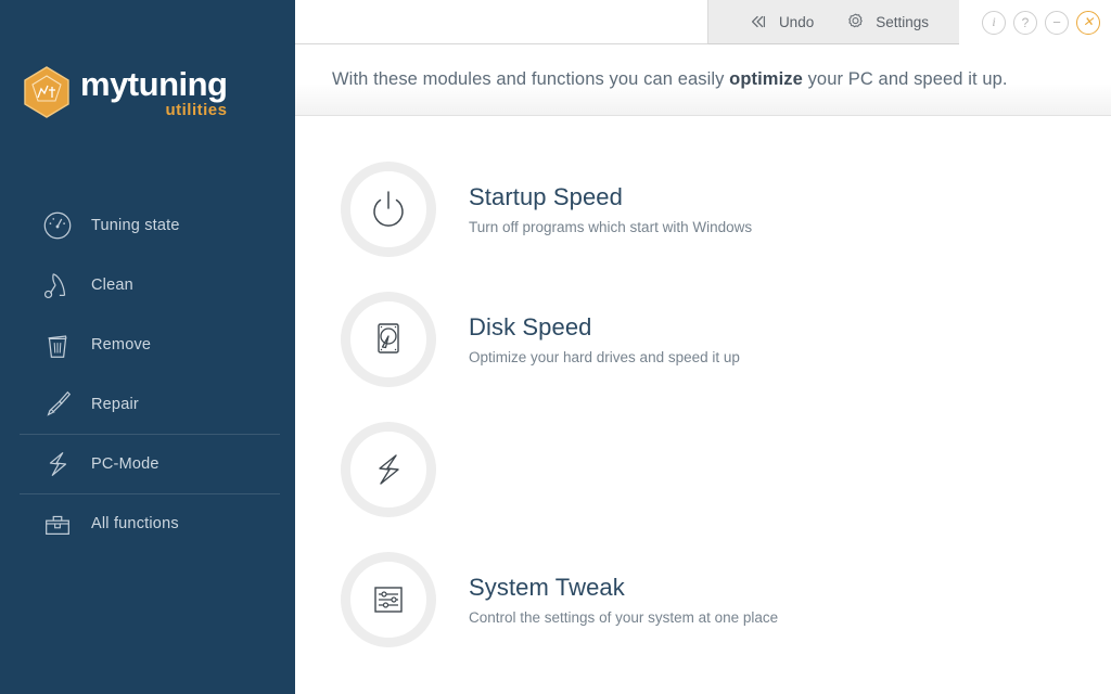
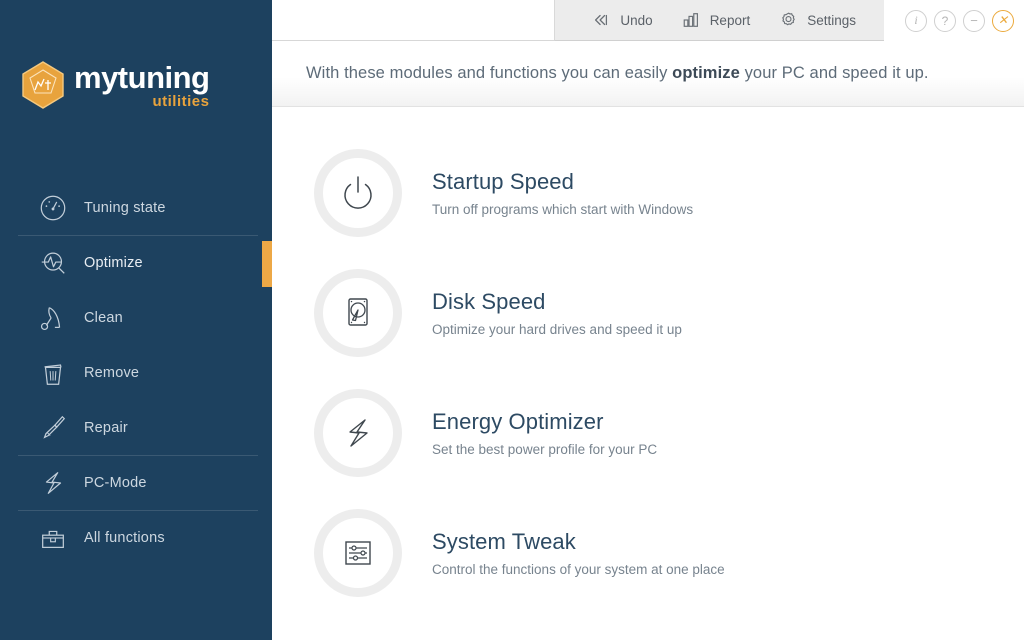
  mytuning
  utilities
  Tuning state
+ Optimize
  Clean
  Remove
  Repair
  PC-Mode
  All functions
  Undo
+ Report
  Settings
  i
  ?
  −
  ✕
  With these modules and functions you can easily optimize your PC and speed it up.
  Startup Speed
  Turn off programs which start with Windows
  Disk Speed
  Optimize your hard drives and speed it up
+ Energy Optimizer
+ Set the best power profile for your PC
  System Tweak
- Control the settings of your system at one place
+ Control the functions of your system at one place
